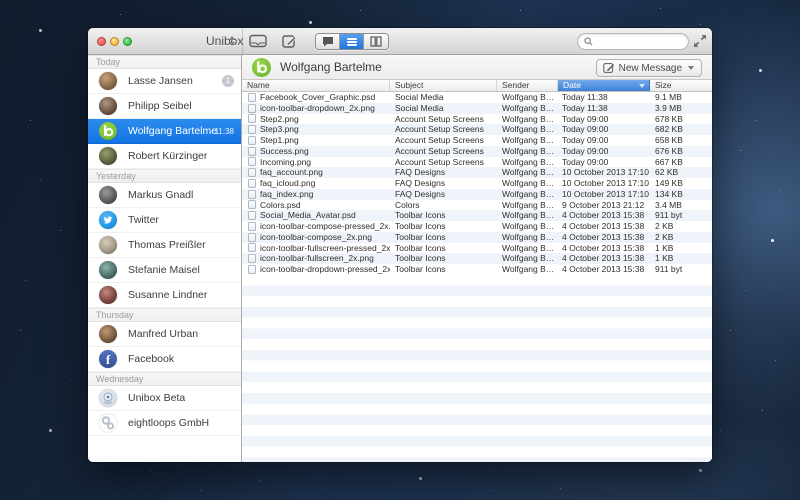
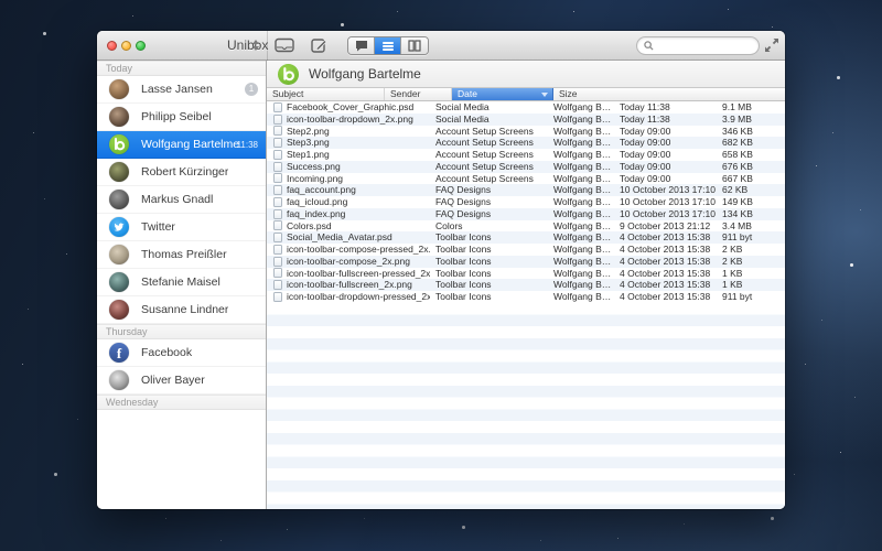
  Unibox
  Today
  Lasse Jansen
  1
  Philipp Seibel
  Wolfgang Bartelme
  11:38
  Robert Kürzinger
- Yesterday
  Markus Gnadl
  Twitter
  Thomas Preißler
  Stefanie Maisel
  Susanne Lindner
  Thursday
- Manfred Urban
  f
  Facebook
+ Oliver Bayer
  Wednesday
- Unibox Beta
- eightloops GmbH
  Wolfgang Bartelme
- New Message
- Name
  Subject
  Sender
  Date
  Size
  Facebook_Cover_Graphic.psd
  Social Media
  Wolfgang Bart
  Today 11:38
  9.1 MB
  icon-toolbar-dropdown_2x.png
  Social Media
  Wolfgang Bart
  Today 11:38
  3.9 MB
  Step2.png
  Account Setup Screens
  Wolfgang Bart
  Today 09:00
- 678 KB
+ 346 KB
  Step3.png
  Account Setup Screens
  Wolfgang Bart
  Today 09:00
  682 KB
  Step1.png
  Account Setup Screens
  Wolfgang Bart
  Today 09:00
  658 KB
  Success.png
  Account Setup Screens
  Wolfgang Bart
  Today 09:00
  676 KB
  Incoming.png
  Account Setup Screens
  Wolfgang Bart
  Today 09:00
  667 KB
  faq_account.png
  FAQ Designs
  Wolfgang Bart
  10 October 2013 17:10
  62 KB
  faq_icloud.png
  FAQ Designs
  Wolfgang Bart
  10 October 2013 17:10
  149 KB
  faq_index.png
  FAQ Designs
  Wolfgang Bart
  10 October 2013 17:10
  134 KB
  Colors.psd
  Colors
  Wolfgang Bart
  9 October 2013 21:12
  3.4 MB
  Social_Media_Avatar.psd
  Toolbar Icons
  Wolfgang Bart
  4 October 2013 15:38
  911 byt
  icon-toolbar-compose-pressed_2x.
  Toolbar Icons
  Wolfgang Bart
  4 October 2013 15:38
  2 KB
  icon-toolbar-compose_2x.png
  Toolbar Icons
  Wolfgang Bart
  4 October 2013 15:38
  2 KB
  icon-toolbar-fullscreen-pressed_2x
  Toolbar Icons
  Wolfgang Bart
  4 October 2013 15:38
  1 KB
  icon-toolbar-fullscreen_2x.png
  Toolbar Icons
  Wolfgang Bart
  4 October 2013 15:38
  1 KB
  icon-toolbar-dropdown-pressed_2x
  Toolbar Icons
  Wolfgang Bart
  4 October 2013 15:38
  911 byt
